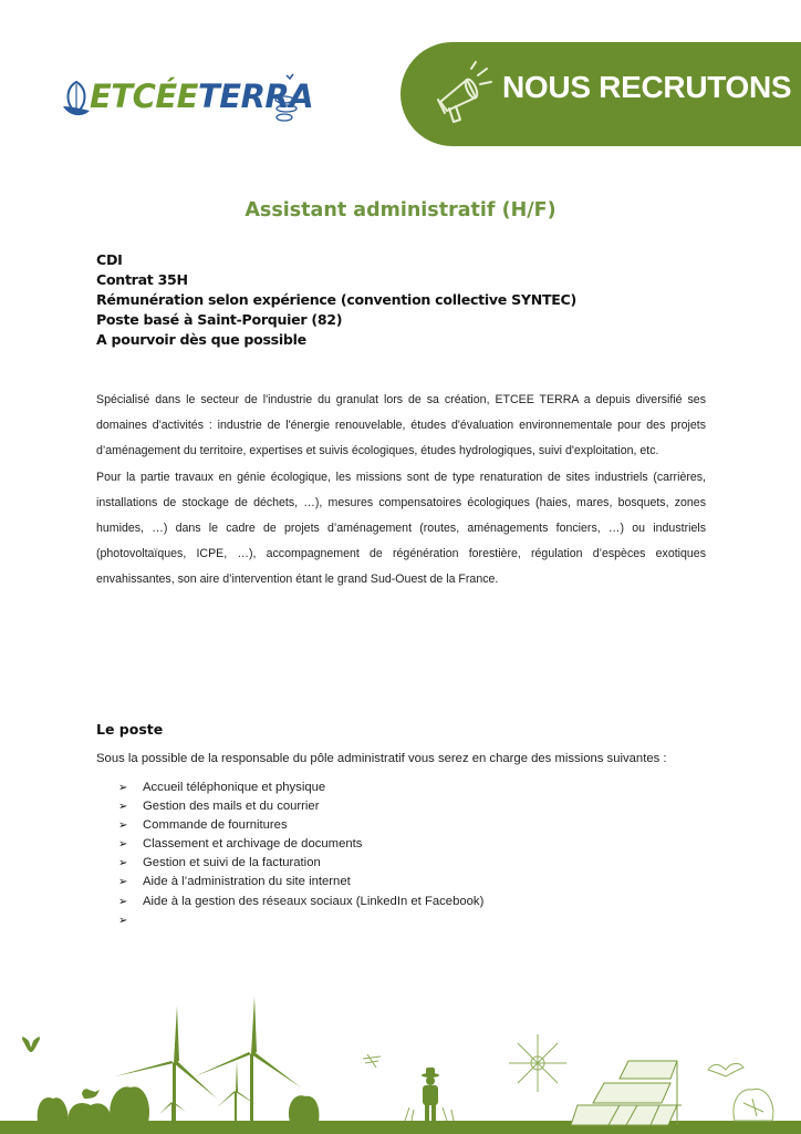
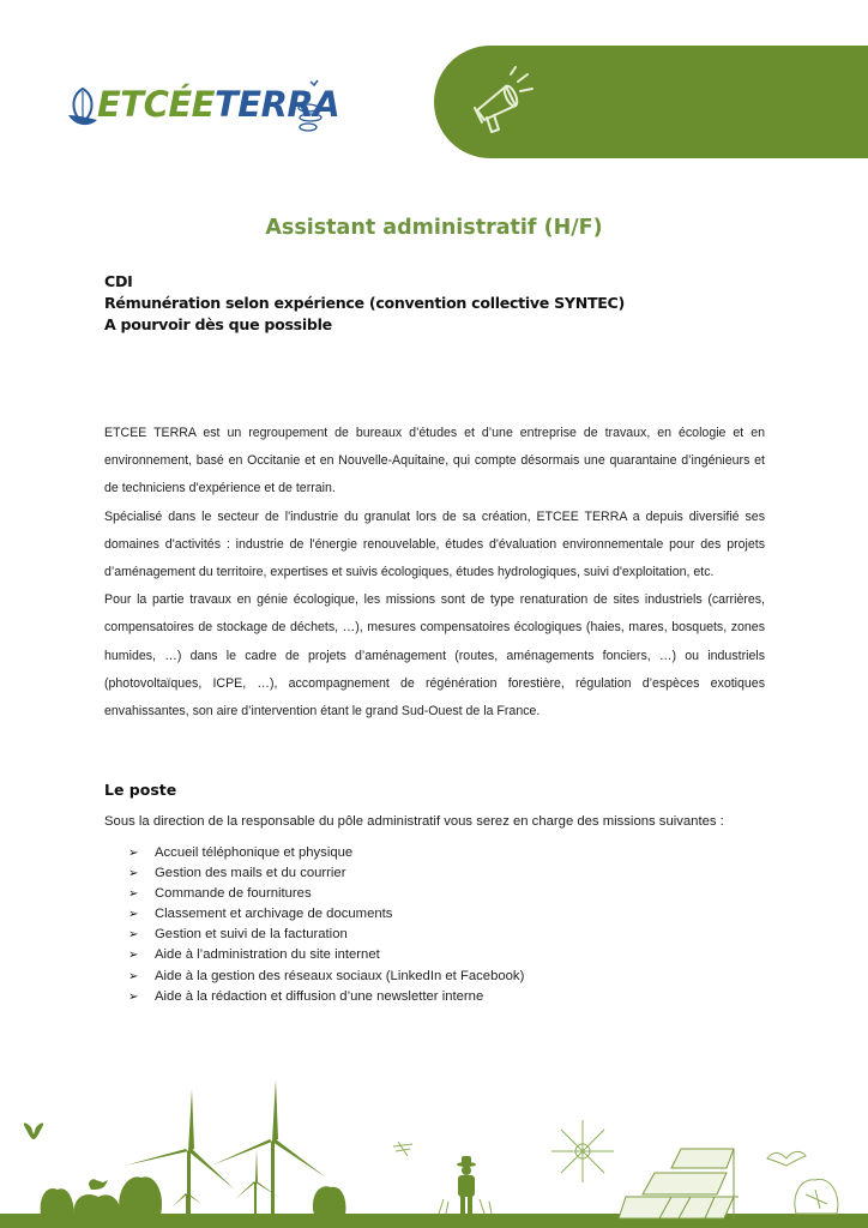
  ETCÉETERRA
- NOUS RECRUTONS
  Assistant administratif (H/F)
  CDI
- Contrat 35H
  Rémunération selon expérience (convention collective SYNTEC)
- Poste basé à Saint-Porquier (82)
  A pourvoir dès que possible
+ ETCEE TERRA est un regroupement de bureaux d’études et d’une entreprise de travaux, en écologie et en environnement, basé en Occitanie et en Nouvelle-Aquitaine, qui compte désormais une quarantaine d’ingénieurs et de techniciens d'expérience et de terrain.
  Spécialisé dans le secteur de l'industrie du granulat lors de sa création, ETCEE TERRA a depuis diversifié ses domaines d'activités : industrie de l'énergie renouvelable, études d'évaluation environnementale pour des projets d’aménagement du territoire, expertises et suivis écologiques, études hydrologiques, suivi d'exploitation, etc.
- Pour la partie travaux en génie écologique, les missions sont de type renaturation de sites industriels (carrières, installations de stockage de déchets, …), mesures compensatoires écologiques (haies, mares, bosquets, zones humides, …) dans le cadre de projets d’aménagement (routes, aménagements fonciers, …) ou industriels (photovoltaïques, ICPE, …), accompagnement de régénération forestière, régulation d’espèces exotiques envahissantes, son aire d’intervention étant le grand Sud-Ouest de la France.
+ Pour la partie travaux en génie écologique, les missions sont de type renaturation de sites industriels (carrières, compensatoires de stockage de déchets, …), mesures compensatoires écologiques (haies, mares, bosquets, zones humides, …) dans le cadre de projets d’aménagement (routes, aménagements fonciers, …) ou industriels (photovoltaïques, ICPE, …), accompagnement de régénération forestière, régulation d’espèces exotiques envahissantes, son aire d’intervention étant le grand Sud-Ouest de la France.
  Le poste
- Sous la possible de la responsable du pôle administratif vous serez en charge des missions suivantes :
+ Sous la direction de la responsable du pôle administratif vous serez en charge des missions suivantes :
  ➢
  Accueil téléphonique et physique
  ➢
  Gestion des mails et du courrier
  ➢
  Commande de fournitures
  ➢
  Classement et archivage de documents
  ➢
  Gestion et suivi de la facturation
  ➢
  Aide à l’administration du site internet
  ➢
  Aide à la gestion des réseaux sociaux (LinkedIn et Facebook)
  ➢
+ Aide à la rédaction et diffusion d’une newsletter interne
